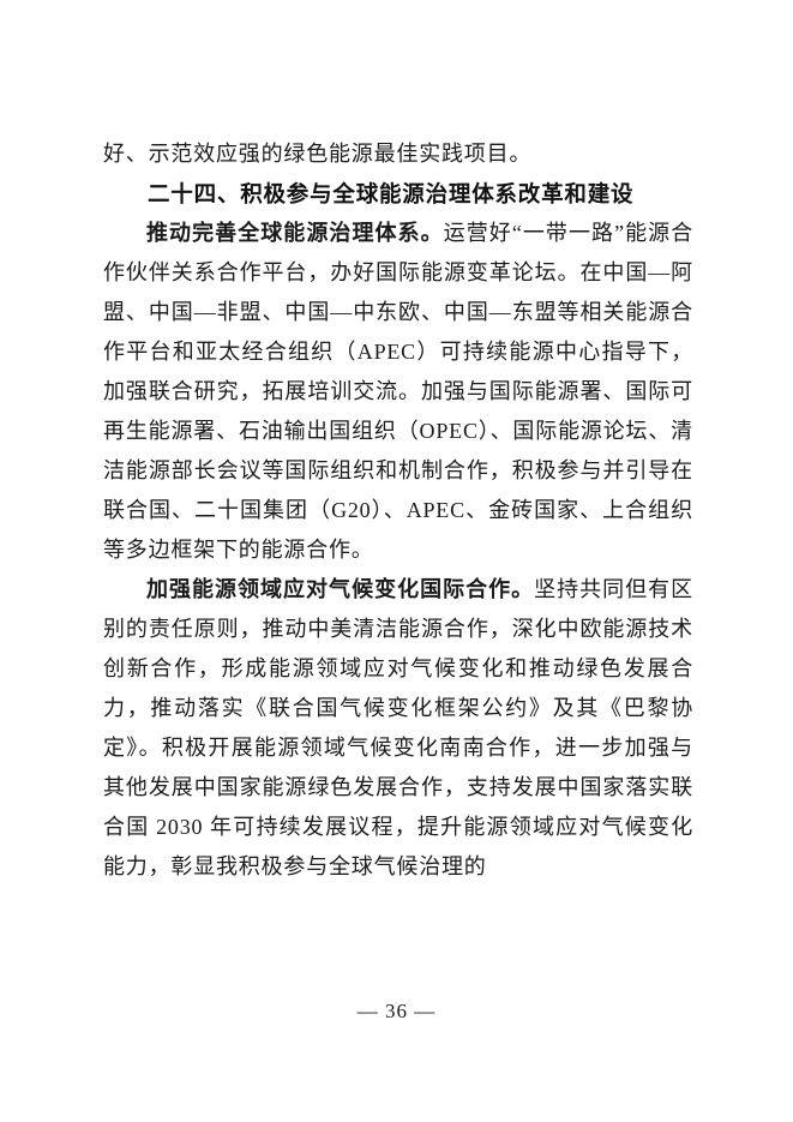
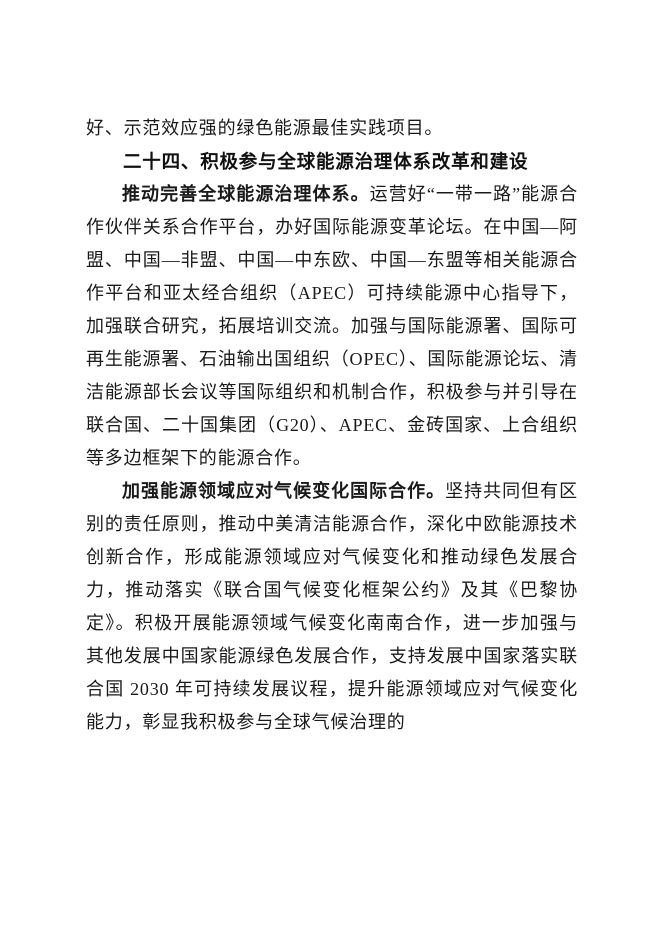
  好、示范效应强的绿色能源最佳实践项目。
  二十四、积极参与全球能源治理体系改革和建设
  推动完善全球能源治理体系。运营好“一带一路”能源合作伙伴关系合作平台，办好国际能源变革论坛。在中国—阿盟、中国—非盟、中国—中东欧、中国—东盟等相关能源合作平台和亚太经合组织（APEC）可持续能源中心指导下，加强联合研究，拓展培训交流。加强与国际能源署、国际可再生能源署、石油输出国组织（OPEC）、国际能源论坛、清洁能源部长会议等国际组织和机制合作，积极参与并引导在联合国、二十国集团（G20）、APEC、金砖国家、上合组织等多边框架下的能源合作。
  加强能源领域应对气候变化国际合作。坚持共同但有区别的责任原则，推动中美清洁能源合作，深化中欧能源技术创新合作，形成能源领域应对气候变化和推动绿色发展合力，推动落实《联合国气候变化框架公约》及其《巴黎协定》。积极开展能源领域气候变化南南合作，进一步加强与其他发展中国家能源绿色发展合作，支持发展中国家落实联合国 2030 年可持续发展议程，提升能源领域应对气候变化能力，彰显我积极参与全球气候治理的
- — 36 —
